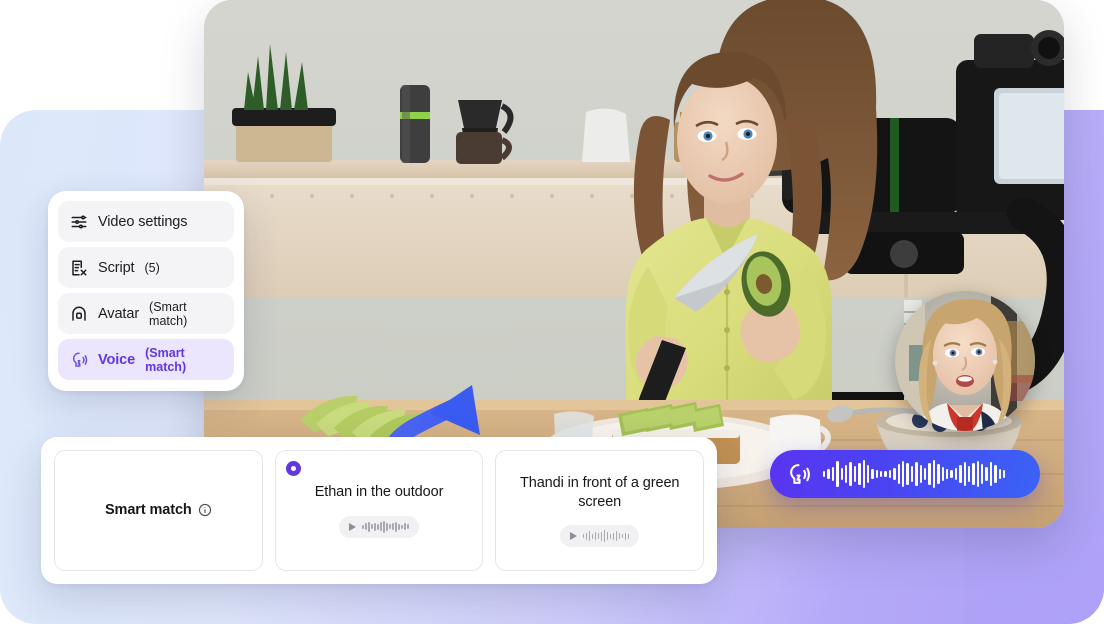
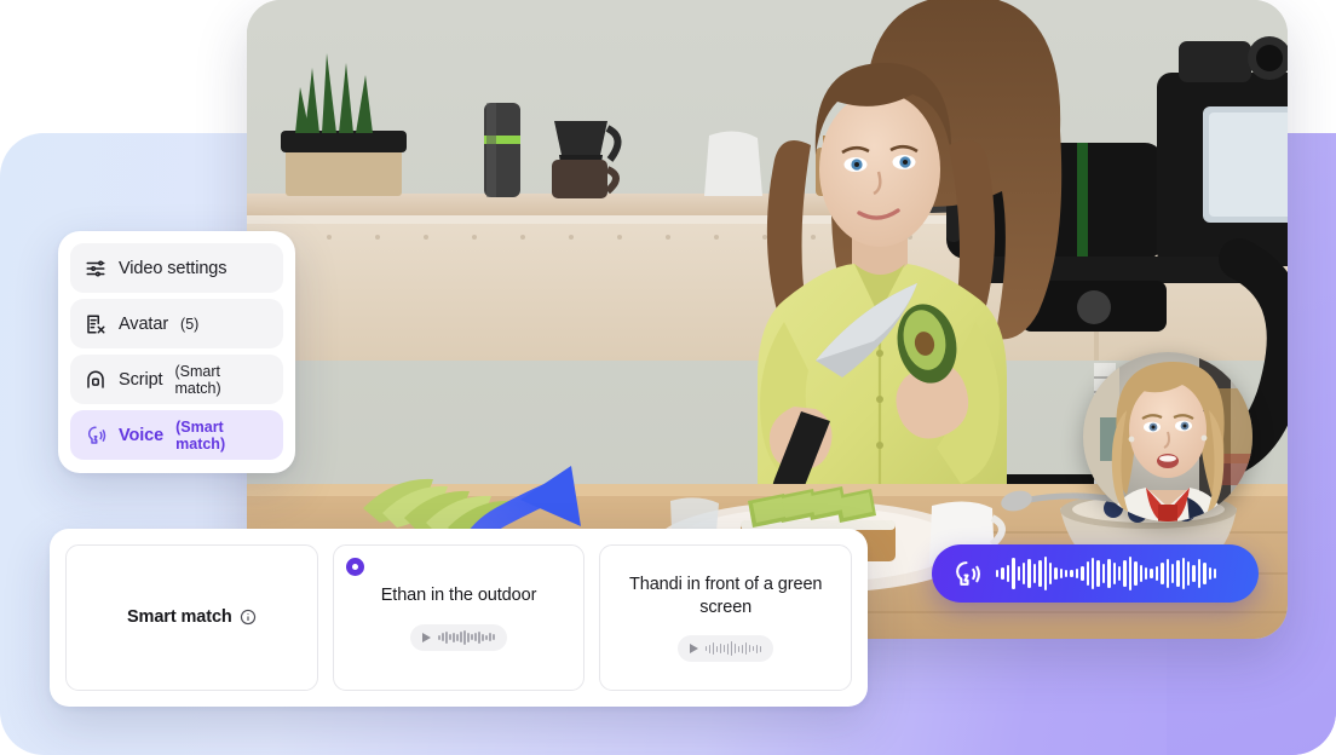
  Video settings
- Script
+ Avatar
  (5)
- Avatar
+ Script
  (Smart match)
  Voice
  (Smart match)
  Smart match
  Ethan in the outdoor
  Thandi in front of a green screen
